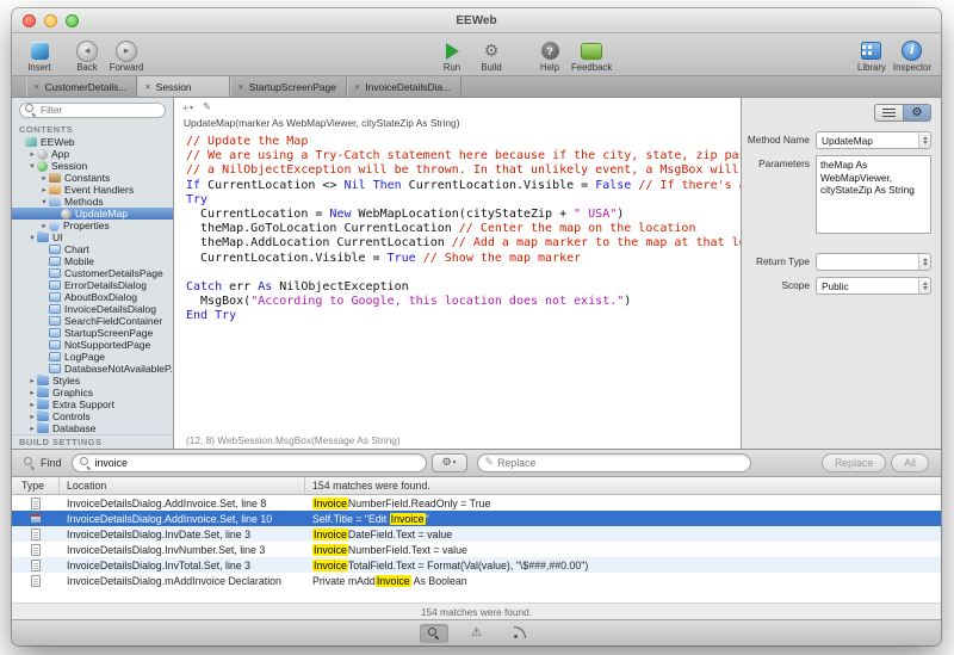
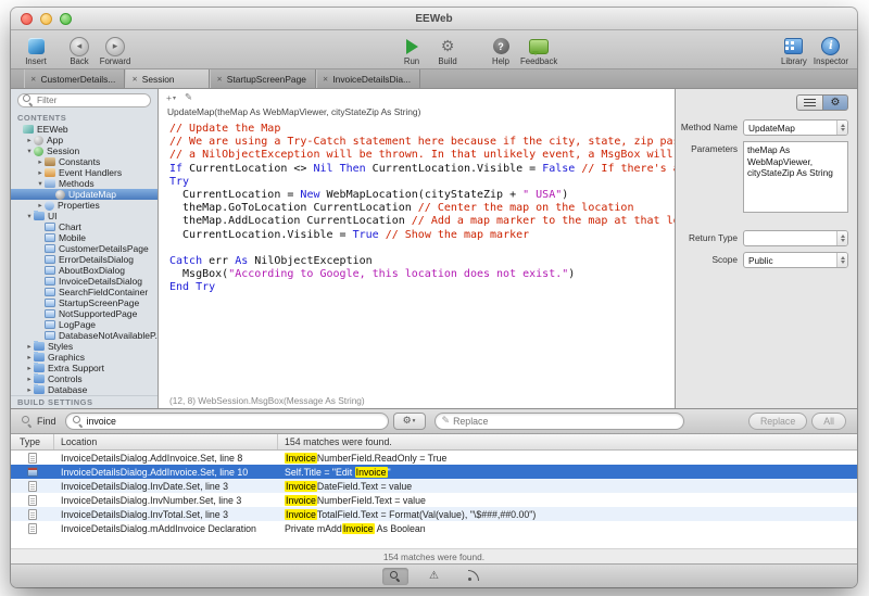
  EEWeb
  Insert
  Back
  Forward
  Run
  Build
  Help
  Feedback
  Library
  Inspector
  ✕
  CustomerDetails...
  ✕
  Session
  ✕
  StartupScreenPage
  ✕
  InvoiceDetailsDia...
  Filter
  CONTENTS
  EEWeb
  ▸
  App
  ▾
  Session
  ▸
  Constants
  ▸
  Event Handlers
  ▾
  Methods
  UpdateMap
  ▸
  Properties
  ▾
  UI
  Chart
  Mobile
  CustomerDetailsPage
  ErrorDetailsDialog
  AboutBoxDialog
  InvoiceDetailsDialog
  SearchFieldContainer
  StartupScreenPage
  NotSupportedPage
  LogPage
  DatabaseNotAvailableP.
  ▸
  Styles
  ▸
  Graphics
  ▸
  Extra Support
  ▸
  Controls
  ▸
  Database
  BUILD SETTINGS
  +
  ✎
- UpdateMap(marker As WebMapViewer, cityStateZip As String)
+ UpdateMap(theMap As WebMapViewer, cityStateZip As String)
  // Update the Map
  // We are using a Try-Catch statement here because if the city, state, zip pa
  // a NilObjectException will be thrown. In that unlikely event, a MsgBox will
  If CurrentLocation <> Nil Then CurrentLocation.Visible = False // If there's
  Try
  CurrentLocation = New WebMapLocation(cityStateZip + " USA")
  theMap.GoToLocation CurrentLocation // Center the map on the location
  theMap.AddLocation CurrentLocation // Add a map marker to the map at that l
  CurrentLocation.Visible = True // Show the map marker
  Catch err As NilObjectException
  MsgBox("According to Google, this location does not exist.")
  End Try
  (12, 8) WebSession.MsgBox(Message As String)
  ⚙
  Method Name
  UpdateMap
  Parameters
  Return Type
  Scope
  Public
  Find
  invoice
  ⚙
  ✎
  Replace
  Replace
  All
  Type
  Location
  154 matches were found.
  InvoiceDetailsDialog.AddInvoice.Set, line 8
  InvoiceNumberField.ReadOnly = True
  InvoiceDetailsDialog.AddInvoice.Set, line 10
  Self.Title = "Edit Invoice"
  InvoiceDetailsDialog.InvDate.Set, line 3
  InvoiceDateField.Text = value
  InvoiceDetailsDialog.InvNumber.Set, line 3
  InvoiceNumberField.Text = value
  InvoiceDetailsDialog.InvTotal.Set, line 3
  InvoiceTotalField.Text = Format(Val(value), "\$###,##0.00")
  InvoiceDetailsDialog.mAddInvoice Declaration
  Private mAddInvoice As Boolean
  154 matches were found.
  ⚠
